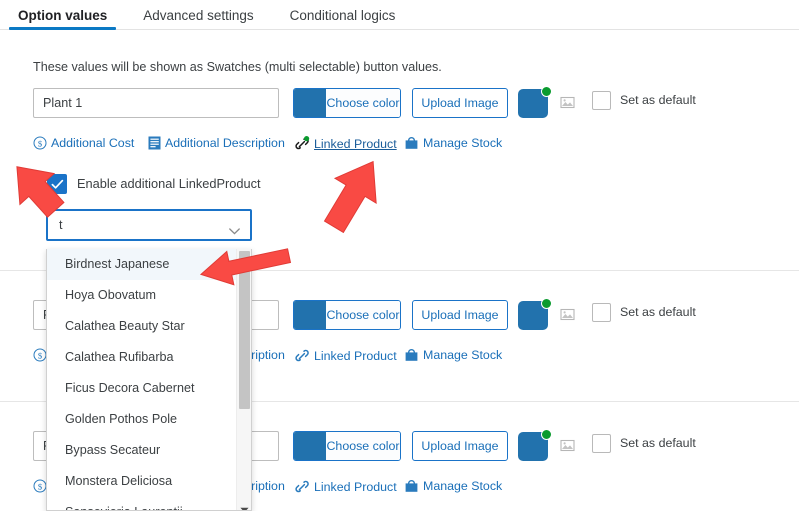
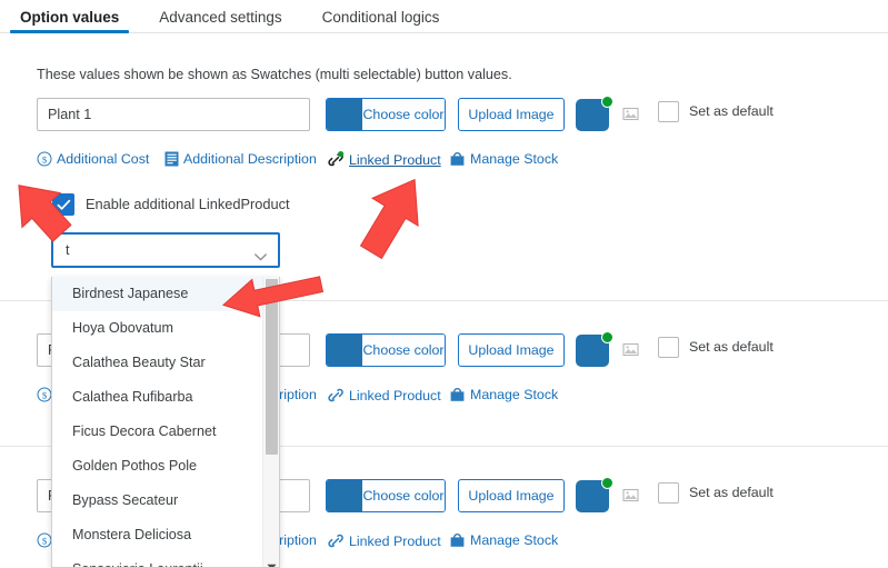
  Option values
  Advanced settings
  Conditional logics
- These values will be shown as Swatches (multi selectable) button values.
+ These values shown be shown as Swatches (multi selectable) button values.
  Plant 1
  Choose color
  Upload Image
  Set as default
  $
  Additional Cost
  Additional Description
  Linked Product
  Manage Stock
  Enable additional LinkedProduct
  t
  Choose color
  Upload Image
  Set as default
  $
  Linked Product
  Manage Stock
  Choose color
  Upload Image
  Set as default
  $
  Linked Product
  Manage Stock
  Birdnest Japanese
  Hoya Obovatum
  Calathea Beauty Star
  Calathea Rufibarba
  Ficus Decora Cabernet
  Golden Pothos Pole
  Bypass Secateur
  Monstera Deliciosa
